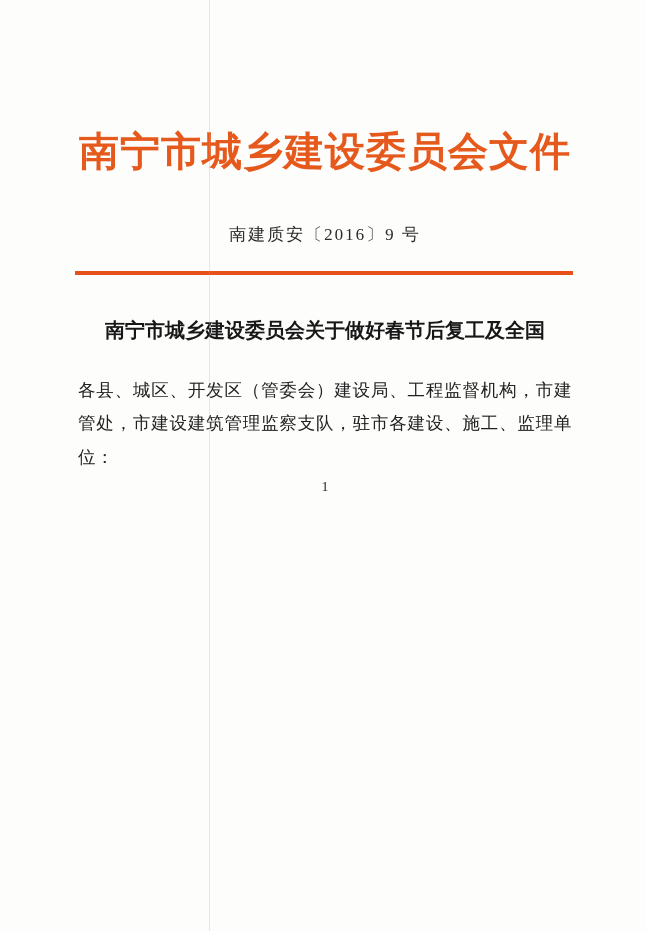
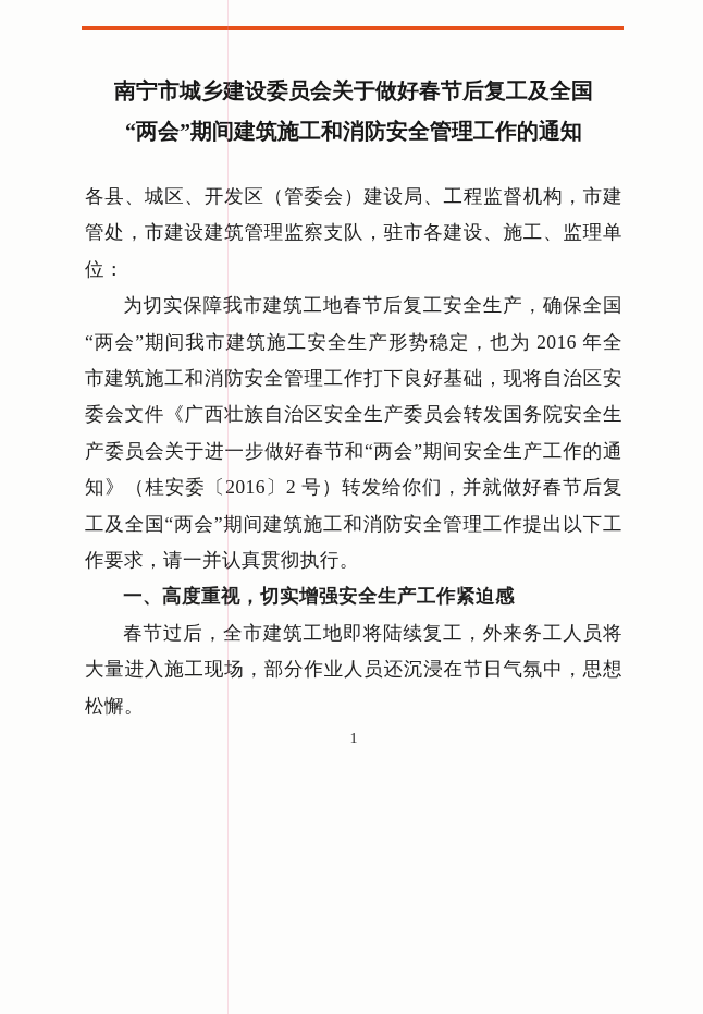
- 南宁市城乡建设委员会文件
- 南建质安〔2016〕9 号
  南宁市城乡建设委员会关于做好春节后复工及全国
+ “两会”期间建筑施工和消防安全管理工作的通知
  各县、城区、开发区（管委会）建设局、工程监督机构，市建管处，市建设建筑管理监察支队，驻市各建设、施工、监理单位：
+ 为切实保障我市建筑工地春节后复工安全生产，确保全国“两会”期间我市建筑施工安全生产形势稳定，也为 2016 年全市建筑施工和消防安全管理工作打下良好基础，现将自治区安委会文件《广西壮族自治区安全生产委员会转发国务院安全生产委员会关于进一步做好春节和“两会”期间安全生产工作的通知》（桂安委〔2016〕2 号）转发给你们，并就做好春节后复工及全国“两会”期间建筑施工和消防安全管理工作提出以下工作要求，请一并认真贯彻执行。
+ 一、高度重视，切实增强安全生产工作紧迫感
+ 春节过后，全市建筑工地即将陆续复工，外来务工人员将大量进入施工现场，部分作业人员还沉浸在节日气氛中，思想松懈。
  1
